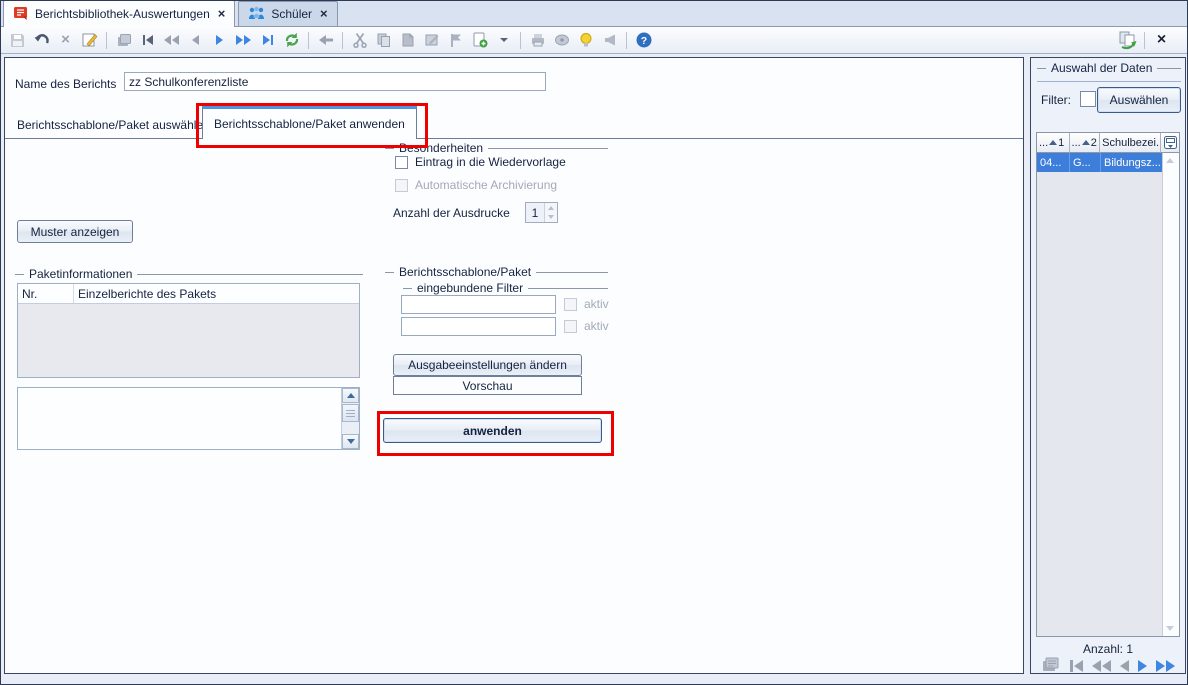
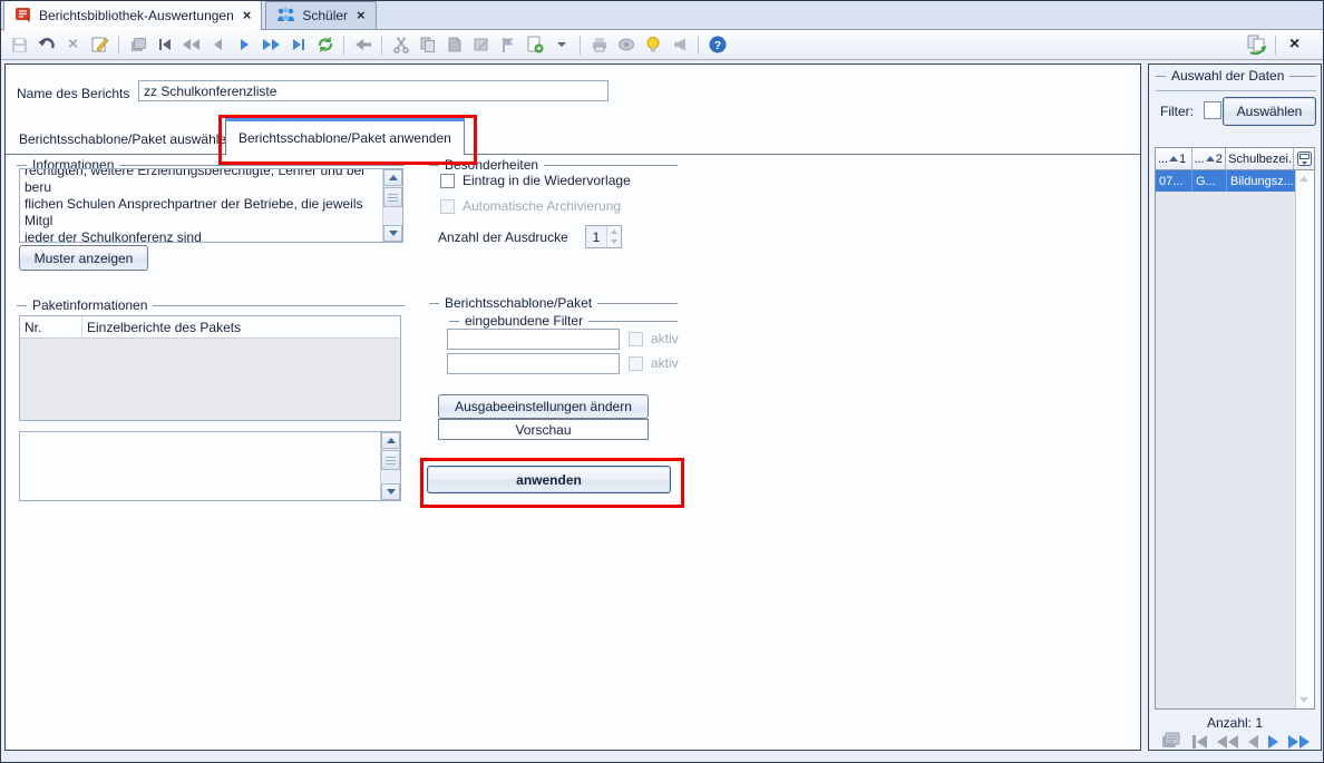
  Berichtsbibliothek-Auswertungen
  ×
  Schüler
  ×
  ×
  ?
  ×
  Name des Berichts
  zz Schulkonferenzliste
  Berichtsschablone/Paket auswähle
  Berichtsschablone/Paket anwenden
+ Informationen
+ rechtigten, weitere Erziehungsberechtigte, Lehrer und bei beru
+ flichen Schulen Ansprechpartner der Betriebe, die jeweils Mitgl
+ ieder der Schulkonferenz sind
  Muster anzeigen
  Paketinformationen
  Nr.
  Einzelberichte des Pakets
  Besonderheiten
  Eintrag in die Wiedervorlage
  Automatische Archivierung
  Anzahl der Ausdrucke
  1
  Berichtsschablone/Paket
  eingebundene Filter
  aktiv
  aktiv
  Ausgabeeinstellungen ändern
  Vorschau
  anwenden
  Auswahl der Daten
  Filter:
  Auswählen
  ...
  1
  ...
  2
  Schulbezei.
- 04...
+ 07...
  G...
  Bildungsz...
  Anzahl: 1
